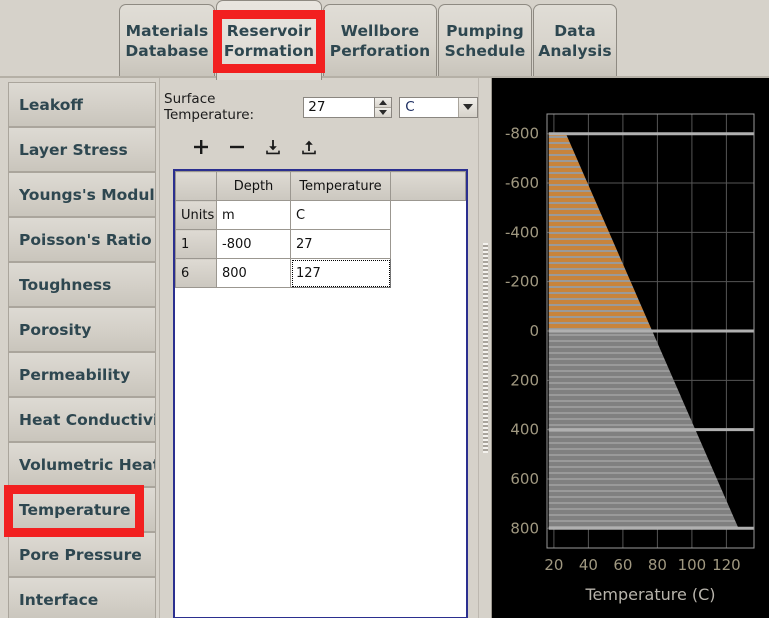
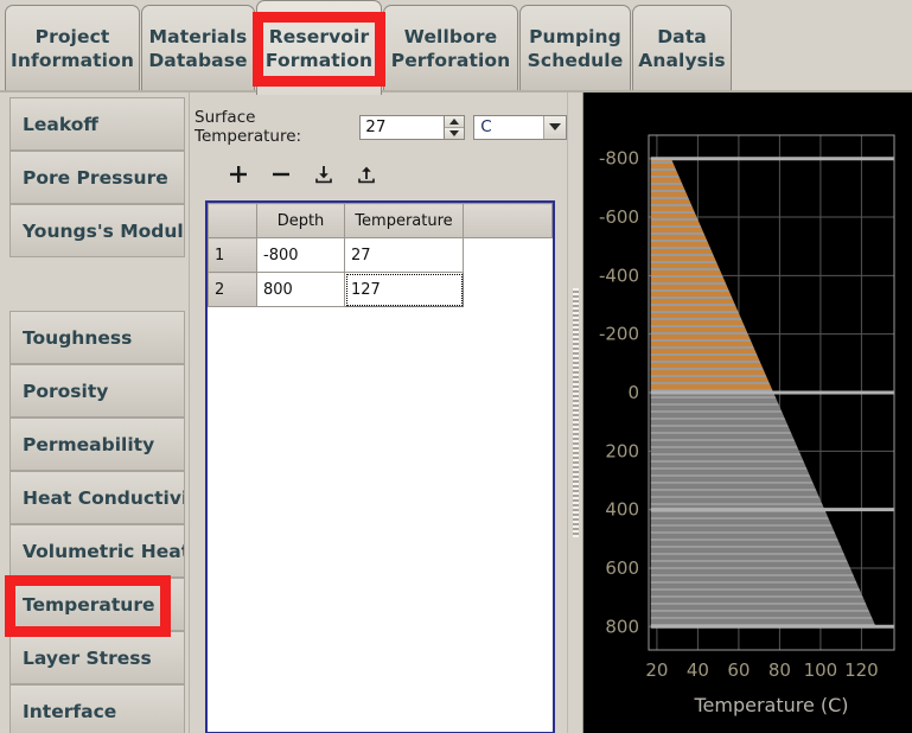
+ Project
+ Information
  Materials
  Database
  Reservoir
  Formation
  Wellbore
  Perforation
  Pumping
  Schedule
  Data
  Analysis
  Leakoff
- Layer Stress
+ Pore Pressure
  Youngs's Modul
- Poisson's Ratio
  Toughness
  Porosity
  Permeability
  Heat Conductiv
  Volumetric Hea
  Temperature
- Pore Pressure
+ Layer Stress
  Interface
  Surface Temperature:
  27
  C
  	Depth	Temperature
- Units	m	C
  1	-800	27
- 6	800	127
+ 2	800	127
  -800
  -600
  -400
  -200
  0
  200
  400
  600
  800
  20
  40
  60
  80
  100
  120
  Temperature (C)
